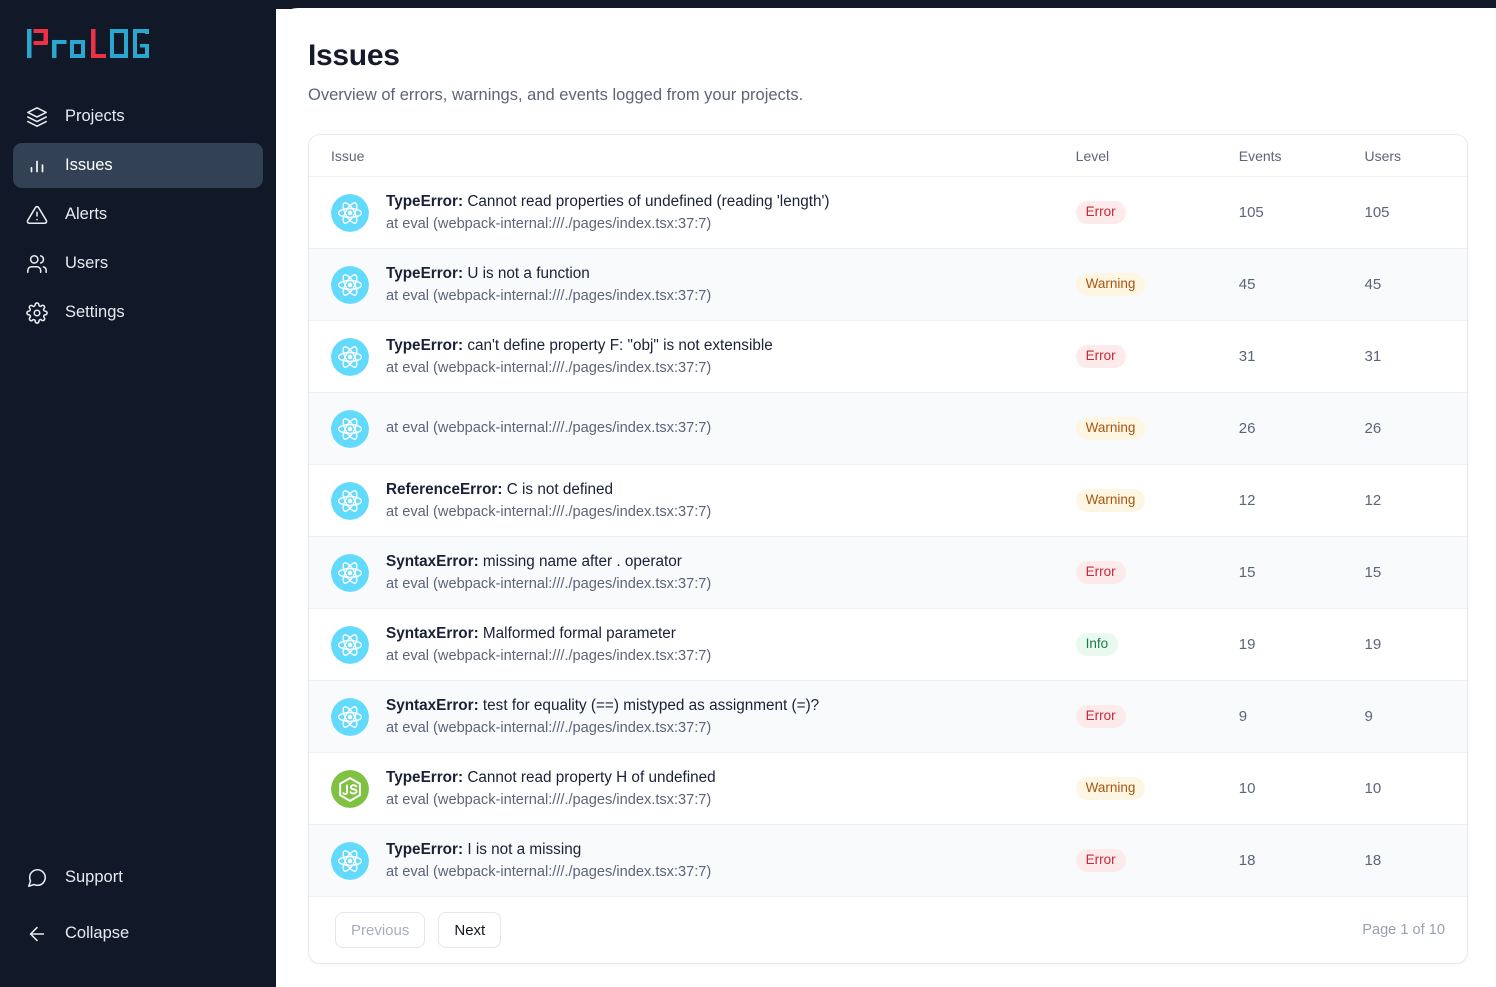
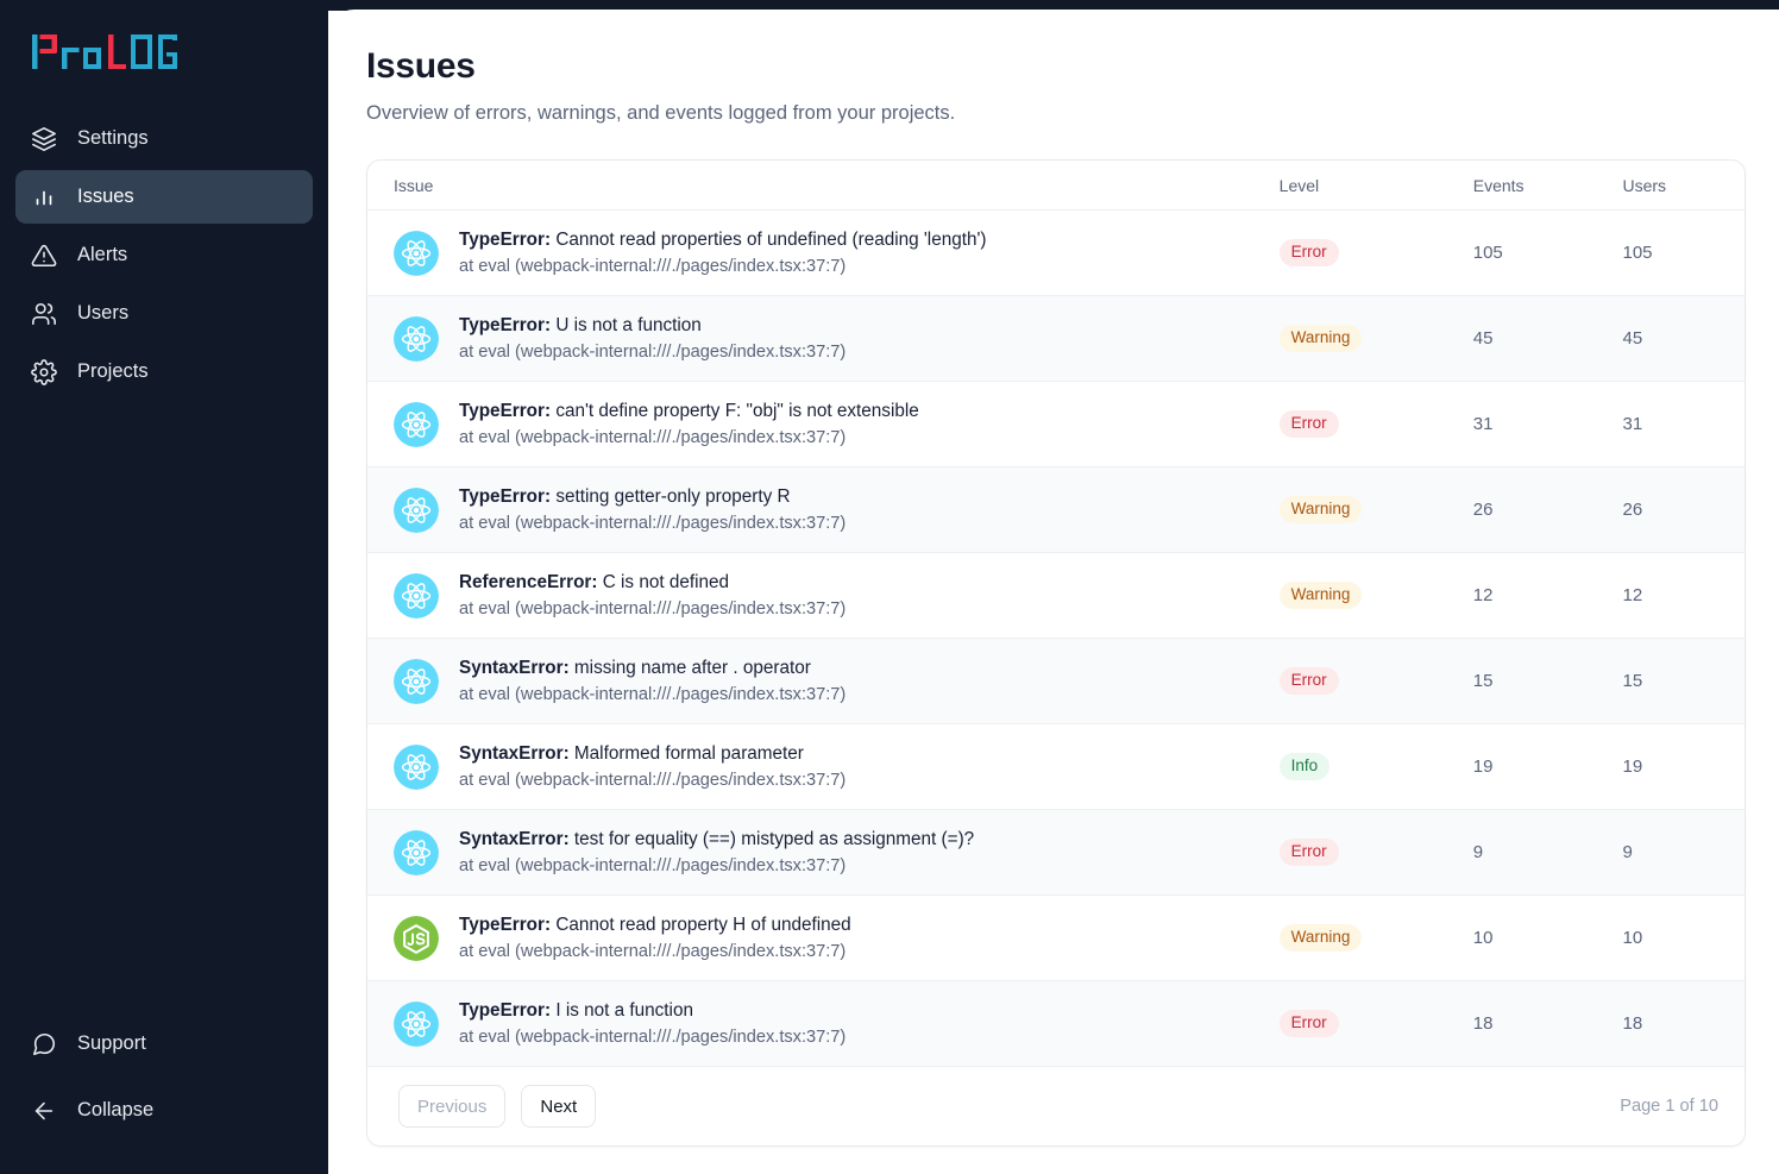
- Projects
+ Settings
  Issues
  Alerts
  Users
- Settings
+ Projects
  Support
  Collapse
  Issues
  Overview of errors, warnings, and events logged from your projects.
  Issue
  Level
  Events
  Users
  TypeError: Cannot read properties of undefined (reading 'length')
  at eval (webpack-internal:///./pages/index.tsx:37:7)
  Error
  105
  105
  TypeError: U is not a function
  at eval (webpack-internal:///./pages/index.tsx:37:7)
  Warning
  45
  45
  TypeError: can't define property F: "obj" is not extensible
  at eval (webpack-internal:///./pages/index.tsx:37:7)
  Error
  31
  31
+ TypeError: setting getter-only property R
  at eval (webpack-internal:///./pages/index.tsx:37:7)
  Warning
  26
  26
  ReferenceError: C is not defined
  at eval (webpack-internal:///./pages/index.tsx:37:7)
  Warning
  12
  12
  SyntaxError: missing name after . operator
  at eval (webpack-internal:///./pages/index.tsx:37:7)
  Error
  15
  15
  SyntaxError: Malformed formal parameter
  at eval (webpack-internal:///./pages/index.tsx:37:7)
  Info
  19
  19
  SyntaxError: test for equality (==) mistyped as assignment (=)?
  at eval (webpack-internal:///./pages/index.tsx:37:7)
  Error
  9
  9
  TypeError: Cannot read property H of undefined
  at eval (webpack-internal:///./pages/index.tsx:37:7)
  Warning
  10
  10
- TypeError: I is not a missing
+ TypeError: I is not a function
  at eval (webpack-internal:///./pages/index.tsx:37:7)
  Error
  18
  18
  Previous
  Next
  Page 1 of 10
